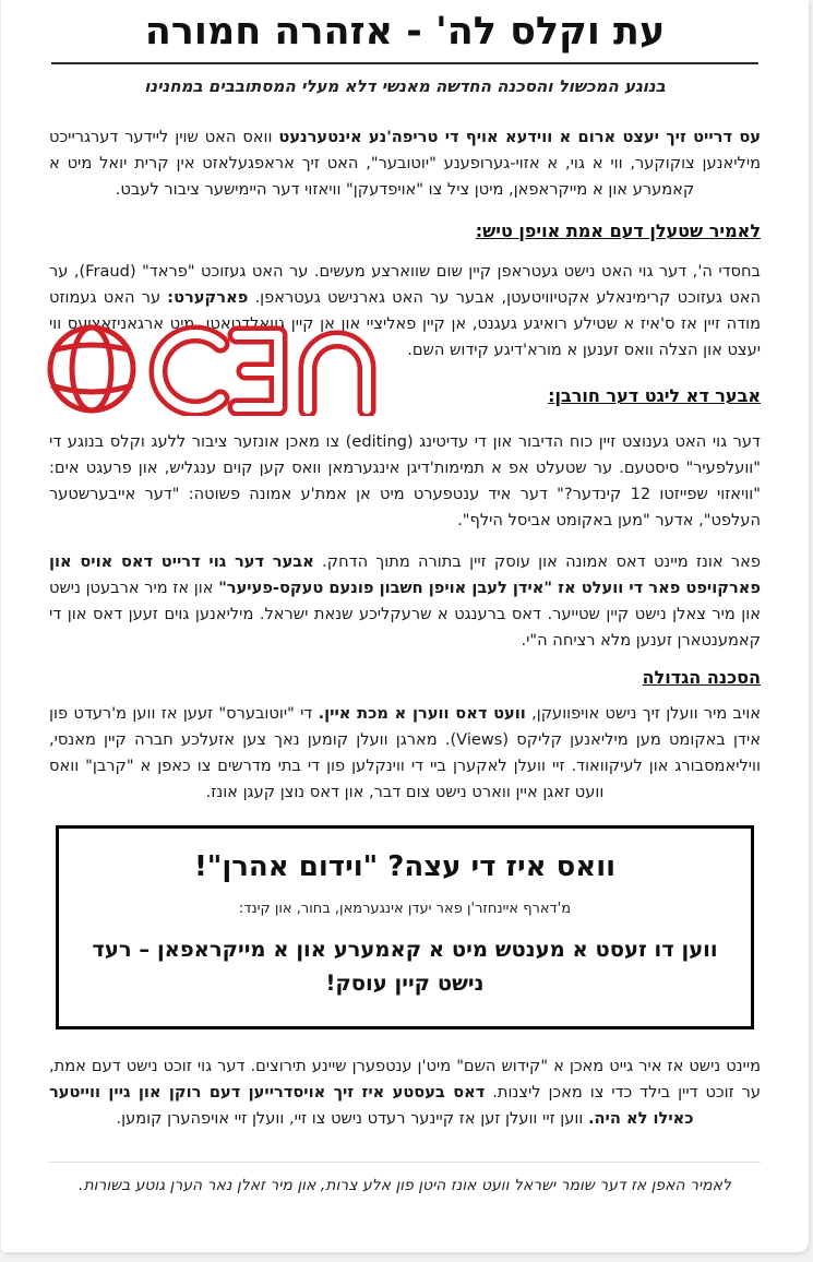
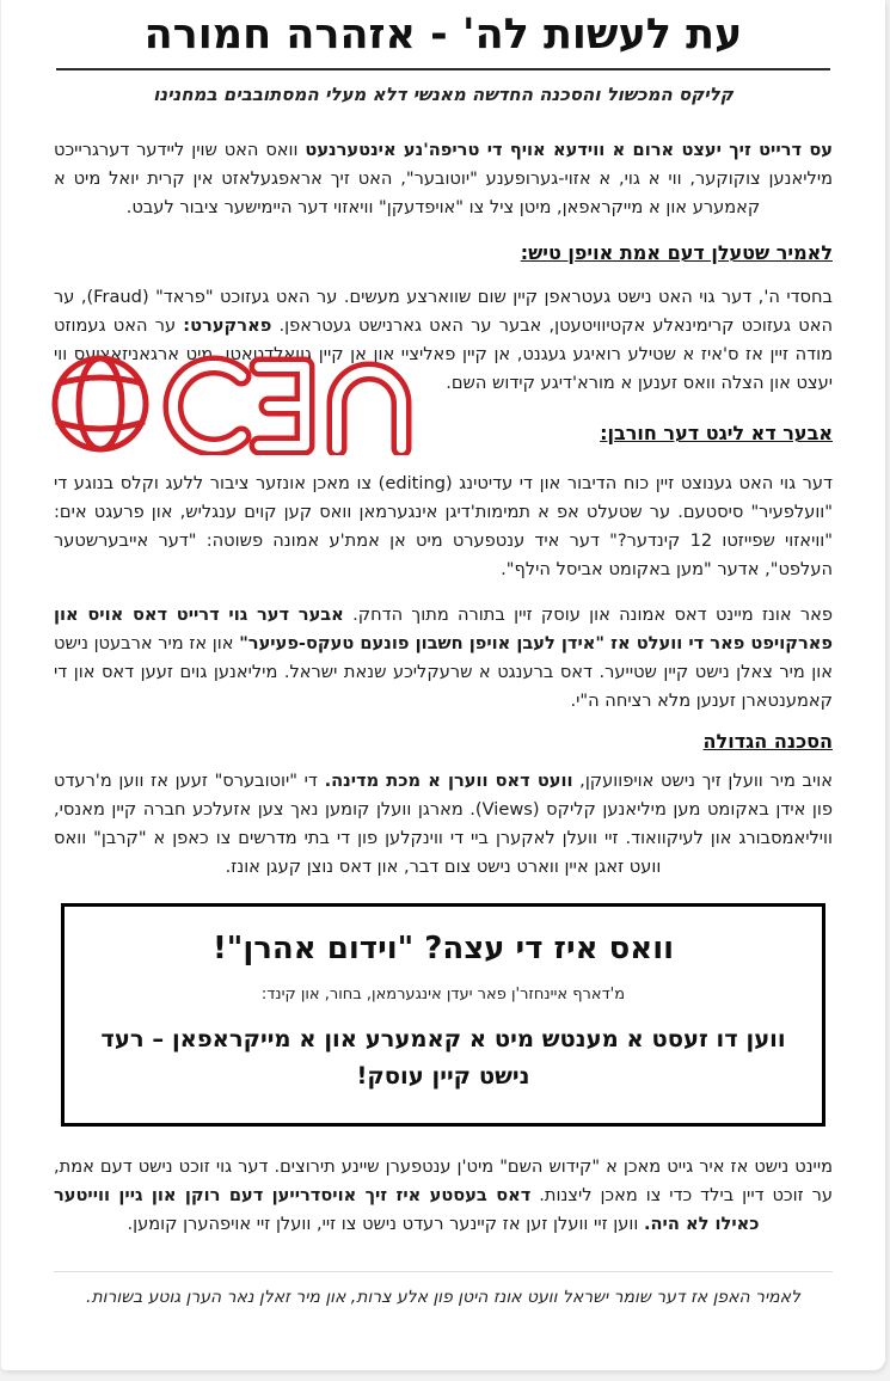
- עת וקלס לה' - אזהרה חמורה
+ עת לעשות לה' - אזהרה חמורה
- בנוגע המכשול והסכנה החדשה מאנשי דלא מעלי המסתובבים במחנינו
+ קליקס המכשול והסכנה החדשה מאנשי דלא מעלי המסתובבים במחנינו
  עס דרייט זיך יעצט ארום א ווידעא אויף די טריפה'נע אינטערנעט וואס האט שוין ליידער דערגרייכט מיליאנען צוקוקער, ווי א גוי, א אזוי-גערופענע "יוטובער", האט זיך אראפגעלאזט אין קרית יואל מיט א קאמערע און א מייקראפאן, מיטן ציל צו "אויפדעקן" וויאזוי דער היימישער ציבור לעבט.
  לאמיר שטעלן דעם אמת אויפן טיש:
  בחסדי ה', דער גוי האט נישט געטראפן קיין שום שווארצע מעשים. ער האט געזוכט "פראד" (Fraud), ער האט געזוכט קרימינאלע אקטיוויטעטן, אבער ער האט גארנישט געטראפן. פארקערט: ער האט געמוזט מודה זיין אז ס'איז א שטילע רואיגע געגנט, אן קיין פאליציי און אן קיין גוואלדטאטן, מיט ארגאניזאציעס ווי יעצט און הצלה וואס זענען א מורא'דיגע קידוש השם.
  אבער דא ליגט דער חורבן:
  דער גוי האט גענוצט זיין כוח הדיבור און די עדיטינג (editing) צו מאכן אונזער ציבור ללעג וקלס בנוגע די "וועלפעיר" סיסטעם. ער שטעלט אפ א תמימות'דיגן אינגערמאן וואס קען קוים ענגליש, און פרעגט אים: "וויאזוי שפייזטו 12 קינדער?" דער איד ענטפערט מיט אן אמת'ע אמונה פשוטה: "דער אייבערשטער העלפט", אדער "מען באקומט אביסל הילף".
  פאר אונז מיינט דאס אמונה און עוסק זיין בתורה מתוך הדחק. אבער דער גוי דרייט דאס אויס און פארקויפט פאר די וועלט אז "אידן לעבן אויפן חשבון פונעם טעקס-פעיער" און אז מיר ארבעטן נישט און מיר צאלן נישט קיין שטייער. דאס ברענגט א שרעקליכע שנאת ישראל. מיליאנען גוים זעען דאס און די קאמענטארן זענען מלא רציחה ה"י.
  הסכנה הגדולה
- אויב מיר וועלן זיך נישט אויפוועקן, וועט דאס ווערן א מכת איין. די "יוטובערס" זעען אז ווען מ'רעדט פון אידן באקומט מען מיליאנען קליקס (Views). מארגן וועלן קומען נאך צען אזעלכע חברה קיין מאנסי, וויליאמסבורג און לעיקוואוד. זיי וועלן לאקערן ביי די ווינקלען פון די בתי מדרשים צו כאפן א "קרבן" וואס וועט זאגן איין ווארט נישט צום דבר, און דאס נוצן קעגן אונז.
+ אויב מיר וועלן זיך נישט אויפוועקן, וועט דאס ווערן א מכת מדינה. די "יוטובערס" זעען אז ווען מ'רעדט פון אידן באקומט מען מיליאנען קליקס (Views). מארגן וועלן קומען נאך צען אזעלכע חברה קיין מאנסי, וויליאמסבורג און לעיקוואוד. זיי וועלן לאקערן ביי די ווינקלען פון די בתי מדרשים צו כאפן א "קרבן" וואס וועט זאגן איין ווארט נישט צום דבר, און דאס נוצן קעגן אונז.
  וואס איז די עצה? "וידום אהרן"!
  מ'דארף איינחזר'ן פאר יעדן אינגערמאן, בחור, און קינד:
  ווען דו זעסט א מענטש מיט א קאמערע און א מייקראפאן – רעד נישט קיין עוסק!
  מיינט נישט אז איר גייט מאכן א "קידוש השם" מיט'ן ענטפערן שיינע תירוצים. דער גוי זוכט נישט דעם אמת, ער זוכט דיין בילד כדי צו מאכן ליצנות. דאס בעסטע איז זיך אויסדרייען דעם רוקן און גיין ווייטער כאילו לא היה. ווען זיי וועלן זען אז קיינער רעדט נישט צו זיי, וועלן זיי אויפהערן קומען.
  לאמיר האפן אז דער שומר ישראל וועט אונז היטן פון אלע צרות, און מיר זאלן נאר הערן גוטע בשורות.
